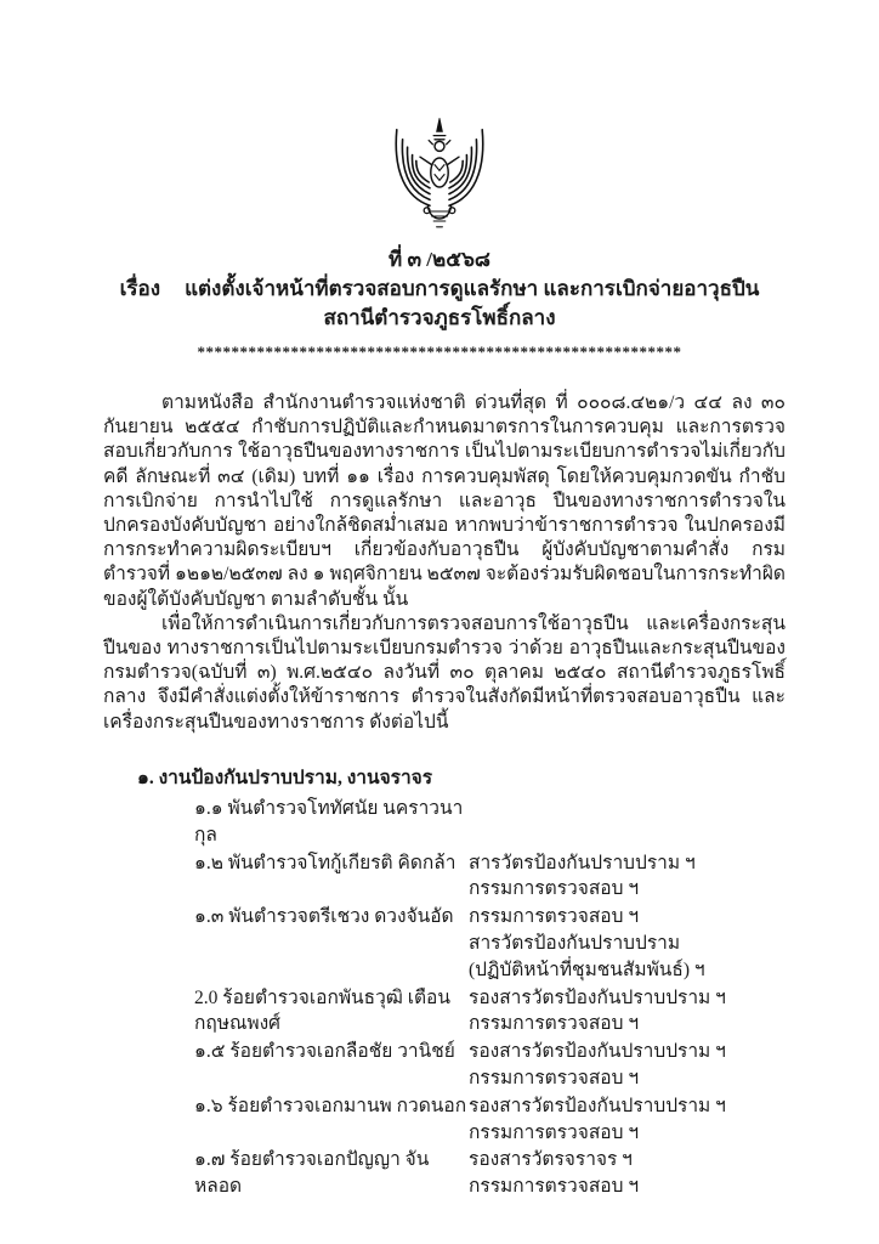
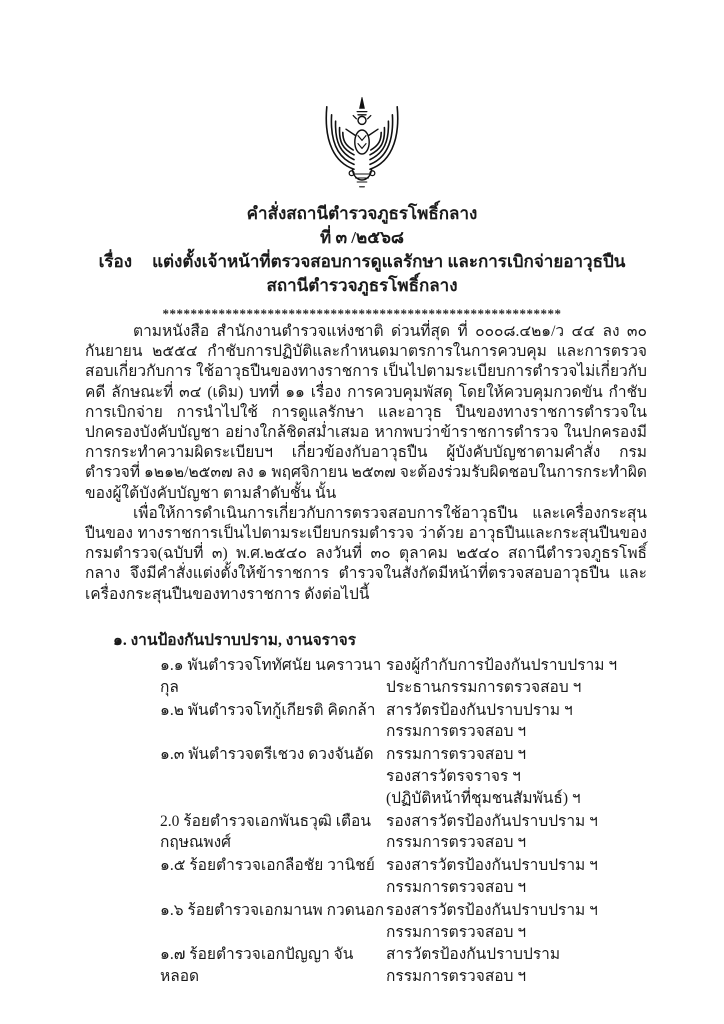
+ คำสั่งสถานีตำรวจภูธรโพธิ์กลาง
  ที่ ๓ /๒๕๖๘
  เรื่อง แต่งตั้งเจ้าหน้าที่ตรวจสอบการดูแลรักษา และการเบิกจ่ายอาวุธปืน
  สถานีตำรวจภูธรโพธิ์กลาง
  *********************************************************
  ตามหนังสือ สำนักงานตำรวจแห่งชาติ ด่วนที่สุด ที่ ๐๐๐๘.๔๒๑/ว ๔๔ ลง ๓๐ กันยายน ๒๕๕๔ กำชับการปฏิบัติและกำหนดมาตรการในการควบคุม และการตรวจสอบเกี่ยวกับการ ใช้อาวุธปืนของทางราชการ เป็นไปตามระเบียบการตำรวจไม่เกี่ยวกับคดี ลักษณะที่ ๓๔ (เดิม) บทที่ ๑๑ เรื่อง การควบคุมพัสดุ โดยให้ควบคุมกวดขัน กำชับการเบิกจ่าย การนำไปใช้ การดูแลรักษา และอาวุธ ปืนของทางราชการตำรวจในปกครองบังคับบัญชา อย่างใกล้ชิดสม่ำเสมอ หากพบว่าข้าราชการตำรวจ ในปกครองมีการกระทำความผิดระเบียบฯ เกี่ยวข้องกับอาวุธปืน ผู้บังคับบัญชาตามคำสั่ง กรมตำรวจที่ ๑๒๑๒/๒๕๓๗ ลง ๑ พฤศจิกายน ๒๕๓๗ จะต้องร่วมรับผิดชอบในการกระทำผิดของผู้ใต้บังคับบัญชา ตามลำดับชั้น นั้น
  เพื่อให้การดำเนินการเกี่ยวกับการตรวจสอบการใช้อาวุธปืน และเครื่องกระสุนปืนของ ทางราชการเป็นไปตามระเบียบกรมตำรวจ ว่าด้วย อาวุธปืนและกระสุนปืนของกรมตำรวจ(ฉบับที่ ๓) พ.ศ.๒๕๔๐ ลงวันที่ ๓๐ ตุลาคม ๒๕๔๐ สถานีตำรวจภูธรโพธิ์กลาง จึงมีคำสั่งแต่งตั้งให้ข้าราชการ ตำรวจในสังกัดมีหน้าที่ตรวจสอบอาวุธปืน และเครื่องกระสุนปืนของทางราชการ ดังต่อไปนี้
  ๑. งานป้องกันปราบปราม, งานจราจร
  ๑.๑ พันตำรวจโททัศนัย นคราวนากุล
+ รองผู้กำกับการป้องกันปราบปราม ฯ
+ ประธานกรรมการตรวจสอบ ฯ
  ๑.๒ พันตำรวจโทกู้เกียรติ คิดกล้า
  สารวัตรป้องกันปราบปราม ฯ
  กรรมการตรวจสอบ ฯ
  ๑.๓ พันตำรวจตรีเชวง ดวงจันอัด
  กรรมการตรวจสอบ ฯ
- สารวัตรป้องกันปราบปราม
+ รองสารวัตรจราจร ฯ
  (ปฏิบัติหน้าที่ชุมชนสัมพันธ์) ฯ
  2.0 ร้อยตำรวจเอกพันธวุฒิ เตือนกฤษณพงศ์
  รองสารวัตรป้องกันปราบปราม ฯ
  กรรมการตรวจสอบ ฯ
  ๑.๕ ร้อยตำรวจเอกลือชัย วานิชย์
  รองสารวัตรป้องกันปราบปราม ฯ
  กรรมการตรวจสอบ ฯ
  ๑.๖ ร้อยตำรวจเอกมานพ กวดนอก
  รองสารวัตรป้องกันปราบปราม ฯ
  กรรมการตรวจสอบ ฯ
  ๑.๗ ร้อยตำรวจเอกปัญญา จันหลอด
- รองสารวัตรจราจร ฯ
+ สารวัตรป้องกันปราบปราม
  กรรมการตรวจสอบ ฯ
